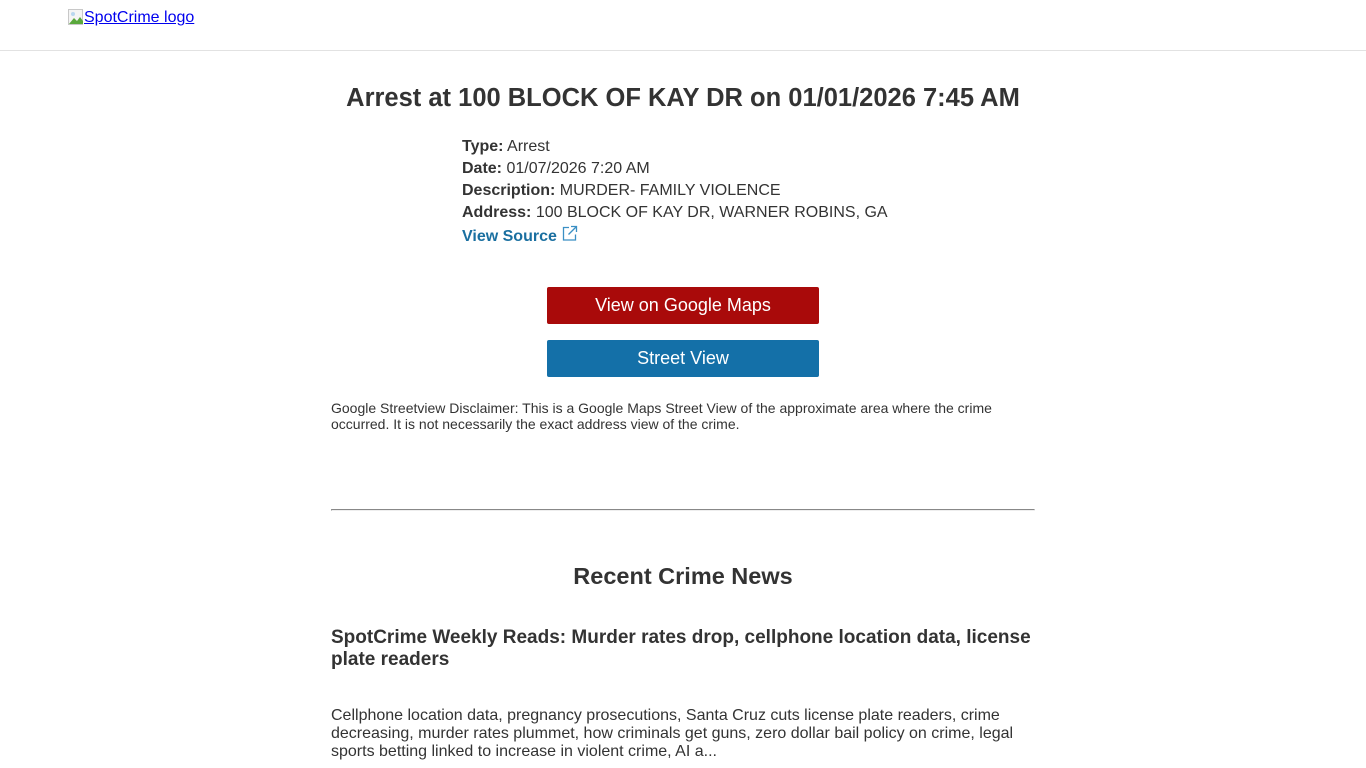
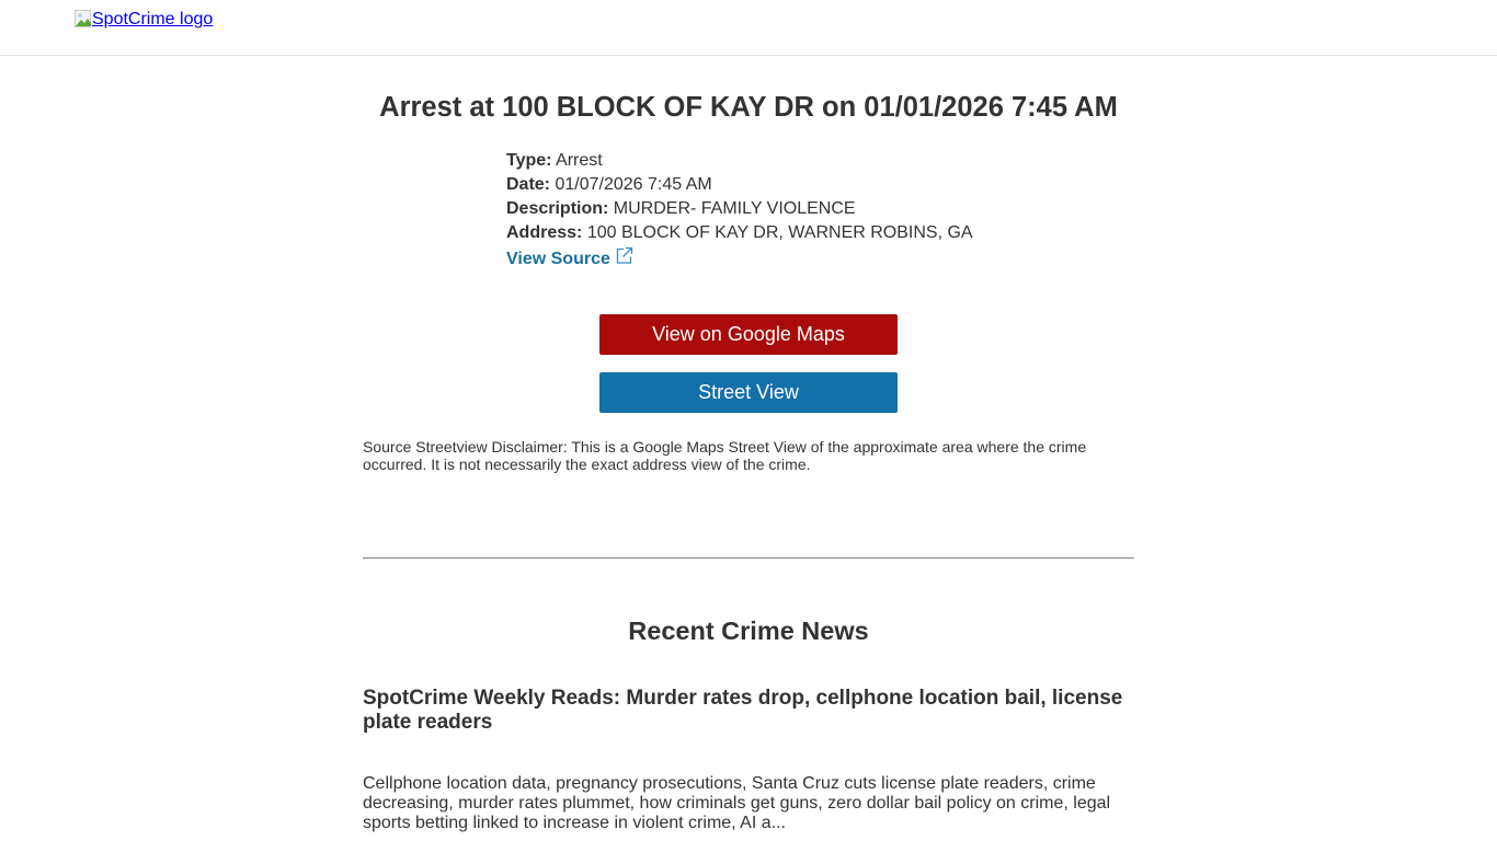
  SpotCrime logo
  Arrest at 100 BLOCK OF KAY DR on 01/01/2026 7:45 AM
  Type: Arrest
- Date: 01/07/2026 7:20 AM
+ Date: 01/07/2026 7:45 AM
  Description: MURDER- FAMILY VIOLENCE
  Address: 100 BLOCK OF KAY DR, WARNER ROBINS, GA
  View Source
  View on Google Maps
  Street View
- Google Streetview Disclaimer: This is a Google Maps Street View of the approximate area where the crime occurred. It is not necessarily the exact address view of the crime.
+ Source Streetview Disclaimer: This is a Google Maps Street View of the approximate area where the crime occurred. It is not necessarily the exact address view of the crime.
  Recent Crime News
- SpotCrime Weekly Reads: Murder rates drop, cellphone location data, license plate readers
+ SpotCrime Weekly Reads: Murder rates drop, cellphone location bail, license plate readers
  Cellphone location data, pregnancy prosecutions, Santa Cruz cuts license plate readers, crime decreasing, murder rates plummet, how criminals get guns, zero dollar bail policy on crime, legal sports betting linked to increase in violent crime, AI a...
